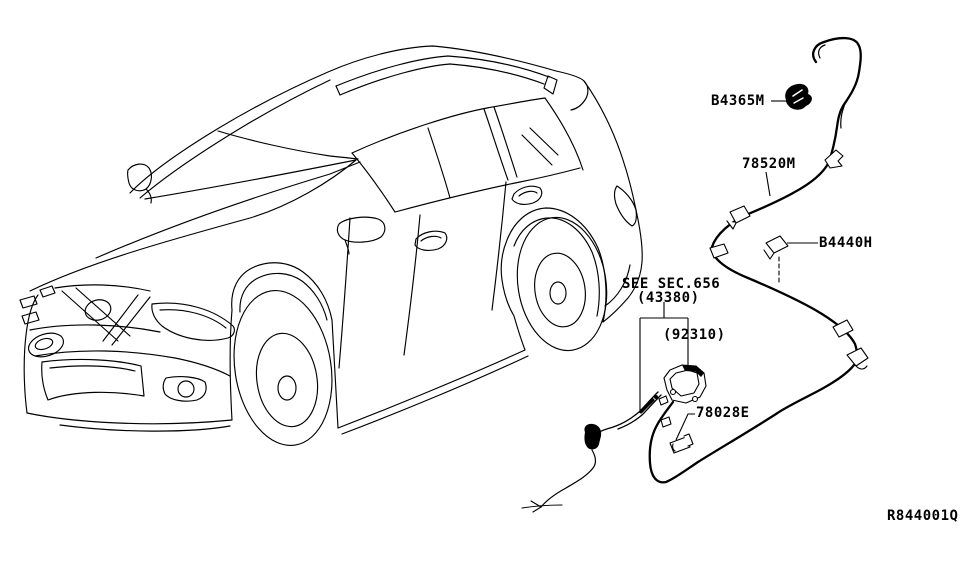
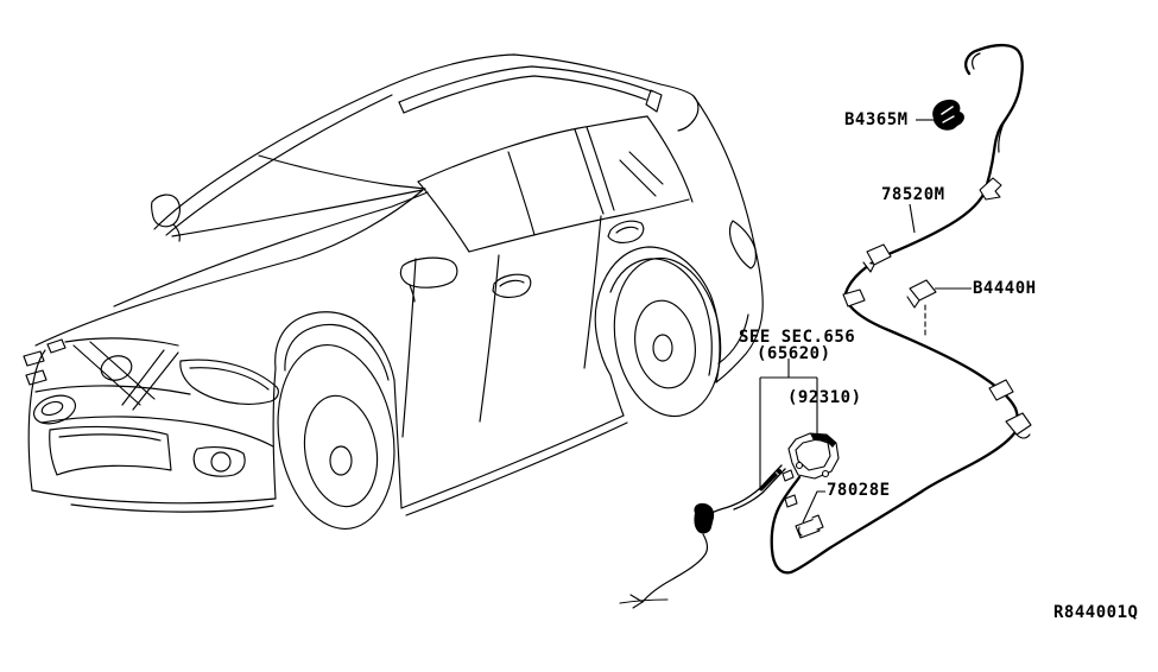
  B4365M
  78520M
  B4440H
  78028E
  SEE SEC.656
- (43380)
+ (65620)
  (92310)
  R844001Q
